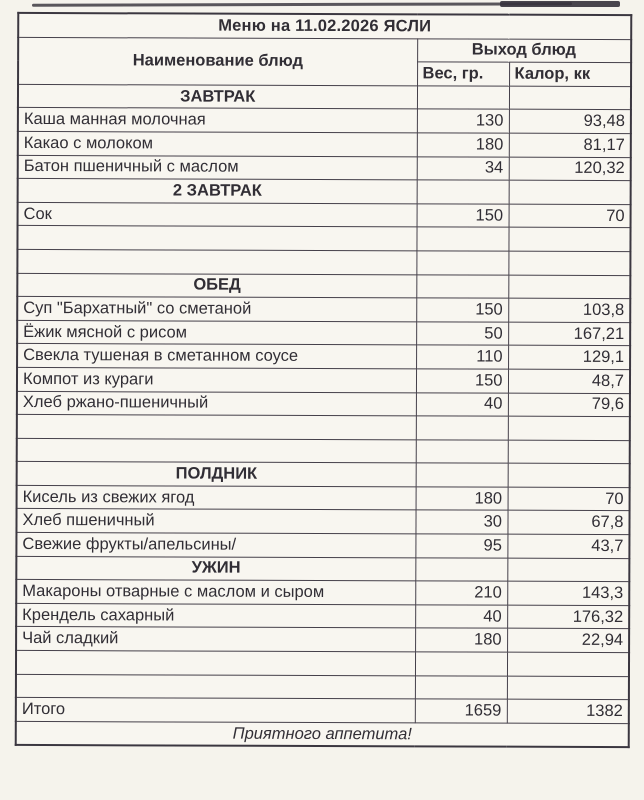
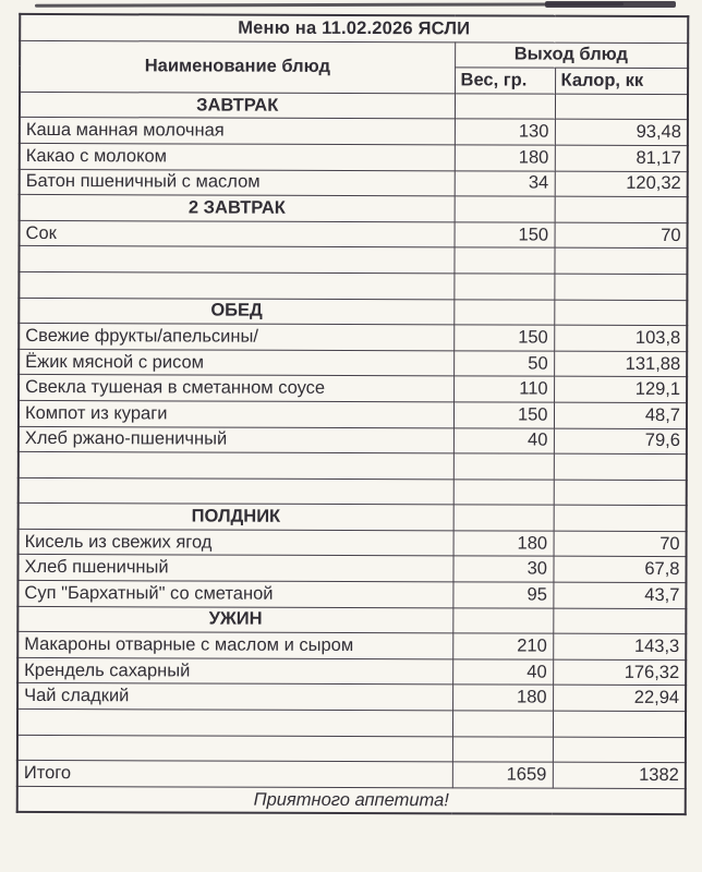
  Меню на 11.02.2026 ЯСЛИ
  Наименование блюд	Выход блюд
  Вес, гр.	Калор, кк
  ЗАВТРАК
  Каша манная молочная	130	93,48
  Какао с молоком	180	81,17
  Батон пшеничный с маслом	34	120,32
  2 ЗАВТРАК
  Сок	150	70
  ОБЕД
- Суп "Бархатный" со сметаной	150	103,8
+ Свежие фрукты/апельсины/	150	103,8
- Ёжик мясной с рисом	50	167,21
+ Ёжик мясной с рисом	50	131,88
  Свекла тушеная в сметанном соусе	110	129,1
  Компот из кураги	150	48,7
  Хлеб ржано-пшеничный	40	79,6
  ПОЛДНИК
  Кисель из свежих ягод	180	70
  Хлеб пшеничный	30	67,8
- Свежие фрукты/апельсины/	95	43,7
+ Суп "Бархатный" со сметаной	95	43,7
  УЖИН
  Макароны отварные с маслом и сыром	210	143,3
  Крендель сахарный	40	176,32
  Чай сладкий	180	22,94
  Итого	1659	1382
  Приятного аппетита!
